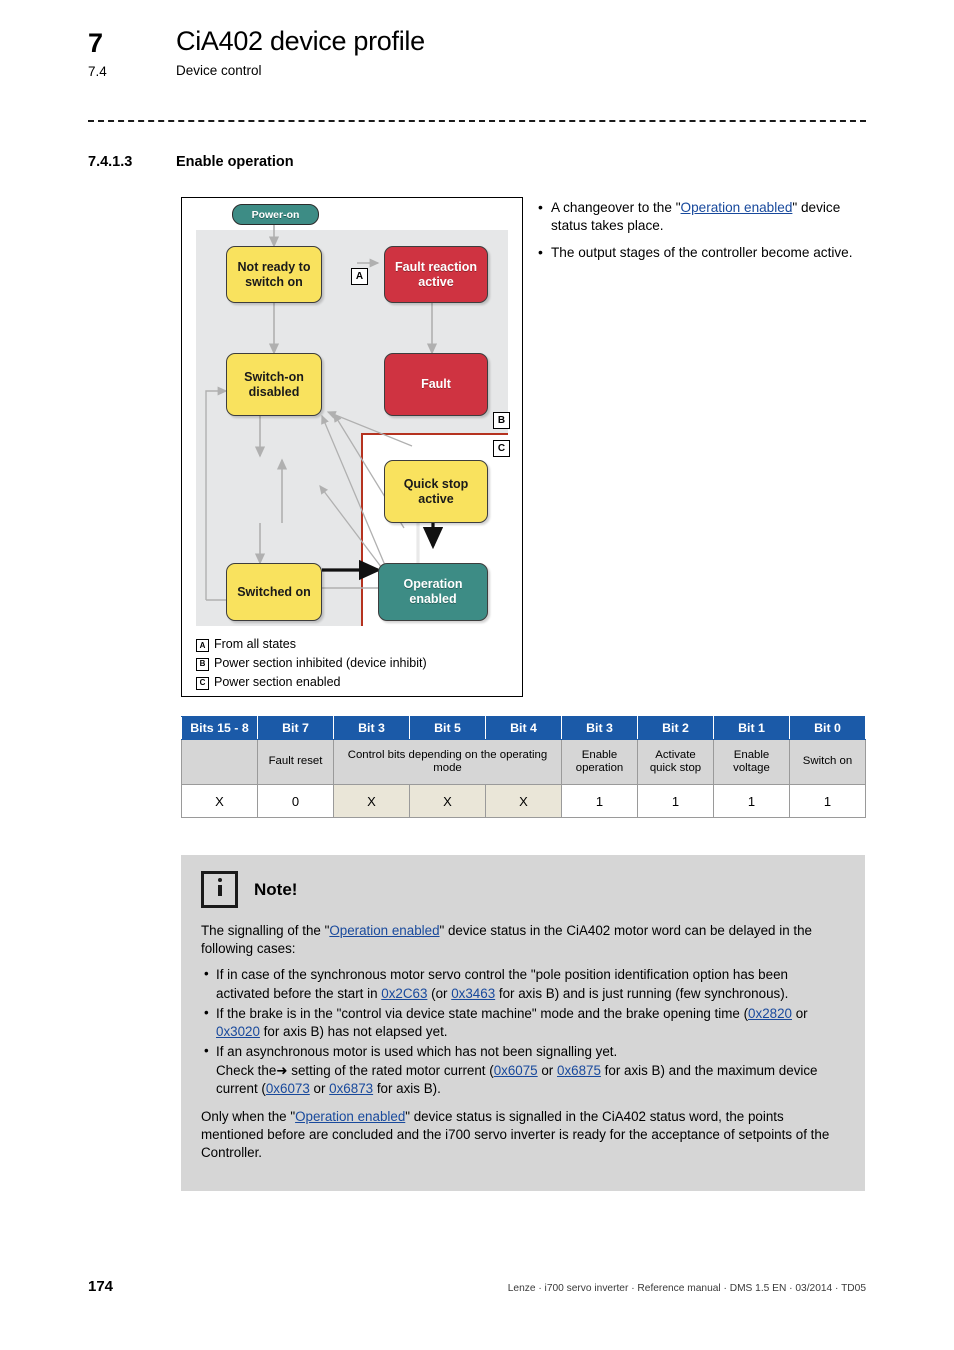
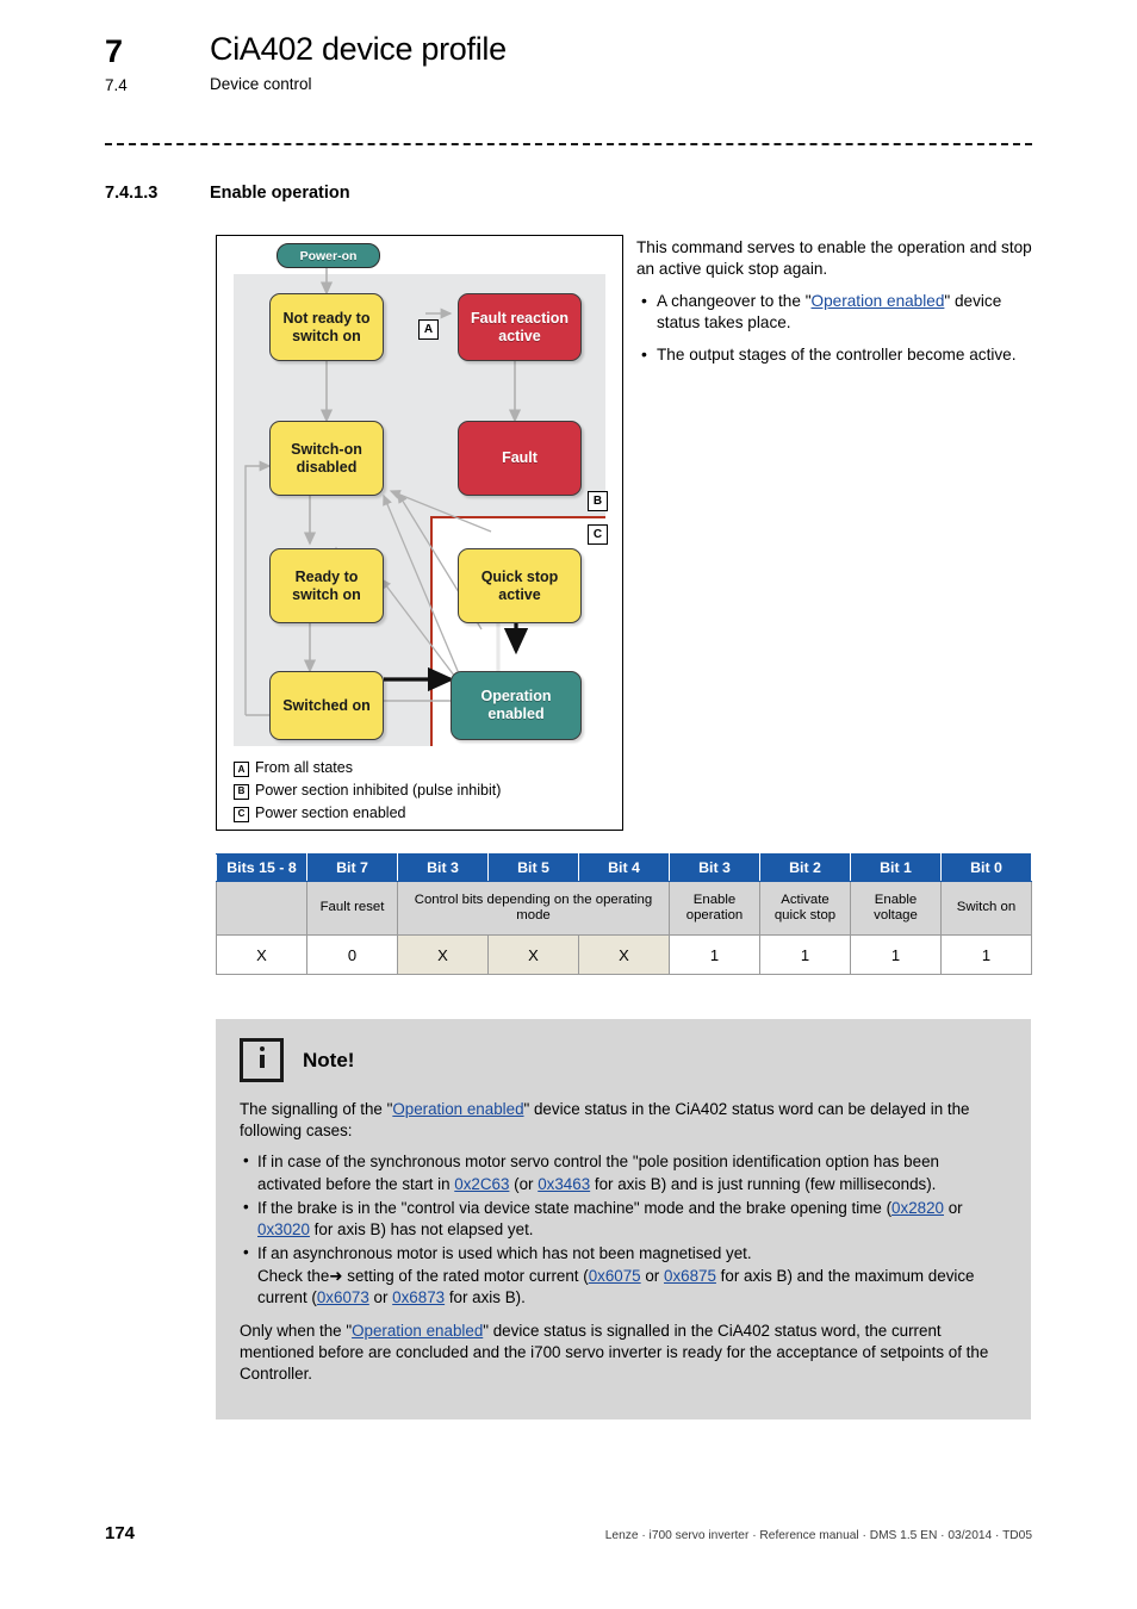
  7
  CiA402 device profile
  7.4
  Device control
  7.4.1.3
  Enable operation
  Power-on
  Not ready to switch on
  Fault reaction active
  Switch-on disabled
  Fault
+ Ready to switch on
  Quick stop active
  Switched on
  Operation enabled
  A
  B
  C
  A
  From all states
  B
- Power section inhibited (device inhibit)
+ Power section inhibited (pulse inhibit)
  C
  Power section enabled
+ This command serves to enable the operation and stop an active quick stop again.
  A changeover to the "Operation enabled" device status takes place.
  The output stages of the controller become active.
  Bits 15 - 8	Bit 7	Bit 3	Bit 5	Bit 4	Bit 3	Bit 2	Bit 1	Bit 0
  	Fault reset	Control bits depending on the operating mode	Enable operation	Activate quick stop	Enable voltage	Switch on
  X	0	X	X	X	1	1	1	1
  Note!
- The signalling of the "Operation enabled" device status in the CiA402 motor word can be delayed in the following cases:
+ The signalling of the "Operation enabled" device status in the CiA402 status word can be delayed in the following cases:
- If in case of the synchronous motor servo control the "pole position identification option has been activated before the start in 0x2C63 (or 0x3463 for axis B) and is just running (few synchronous).
+ If in case of the synchronous motor servo control the "pole position identification option has been activated before the start in 0x2C63 (or 0x3463 for axis B) and is just running (few milliseconds).
  If the brake is in the "control via device state machine" mode and the brake opening time (0x2820 or 0x3020 for axis B) has not elapsed yet.
- If an asynchronous motor is used which has not been signalling yet.
+ If an asynchronous motor is used which has not been magnetised yet.
  Check the➜ setting of the rated motor current (0x6075 or 0x6875 for axis B) and the maximum device current (0x6073 or 0x6873 for axis B).
- Only when the "Operation enabled" device status is signalled in the CiA402 status word, the points mentioned before are concluded and the i700 servo inverter is ready for the acceptance of setpoints of the Controller.
+ Only when the "Operation enabled" device status is signalled in the CiA402 status word, the current mentioned before are concluded and the i700 servo inverter is ready for the acceptance of setpoints of the Controller.
  174
  Lenze · i700 servo inverter · Reference manual · DMS 1.5 EN · 03/2014 · TD05
